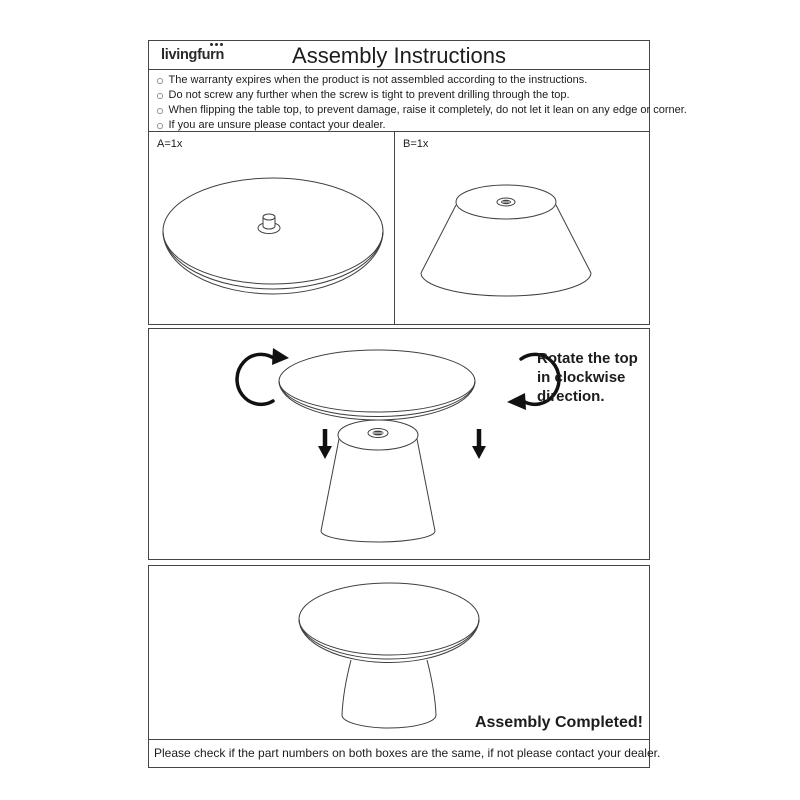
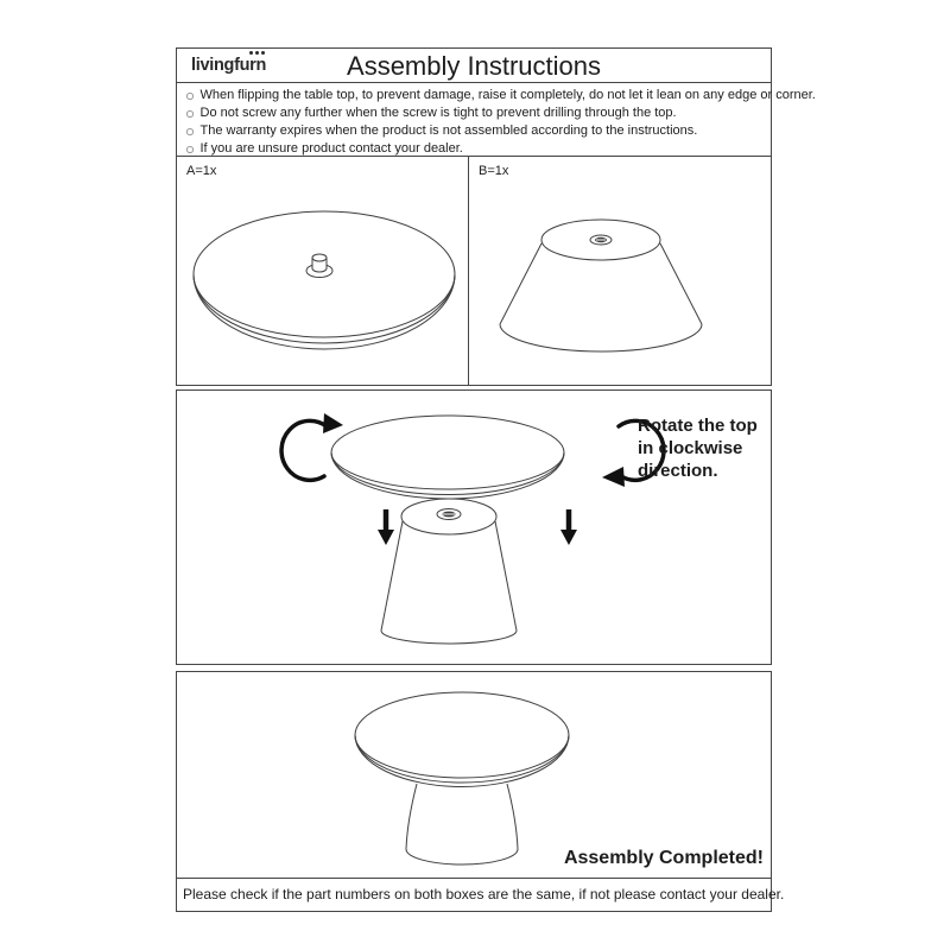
  livingfurn
  Assembly Instructions
- The warranty expires when the product is not assembled according to the instructions.
+ When flipping the table top, to prevent damage, raise it completely, do not let it lean on any edge or corner.
  Do not screw any further when the screw is tight to prevent drilling through the top.
- When flipping the table top, to prevent damage, raise it completely, do not let it lean on any edge or corner.
+ The warranty expires when the product is not assembled according to the instructions.
- If you are unsure please contact your dealer.
+ If you are unsure product contact your dealer.
  A=1x
  B=1x
  Rotate the top in clockwise direction.
  Assembly Completed!
  Please check if the part numbers on both boxes are the same, if not please contact your dealer.
